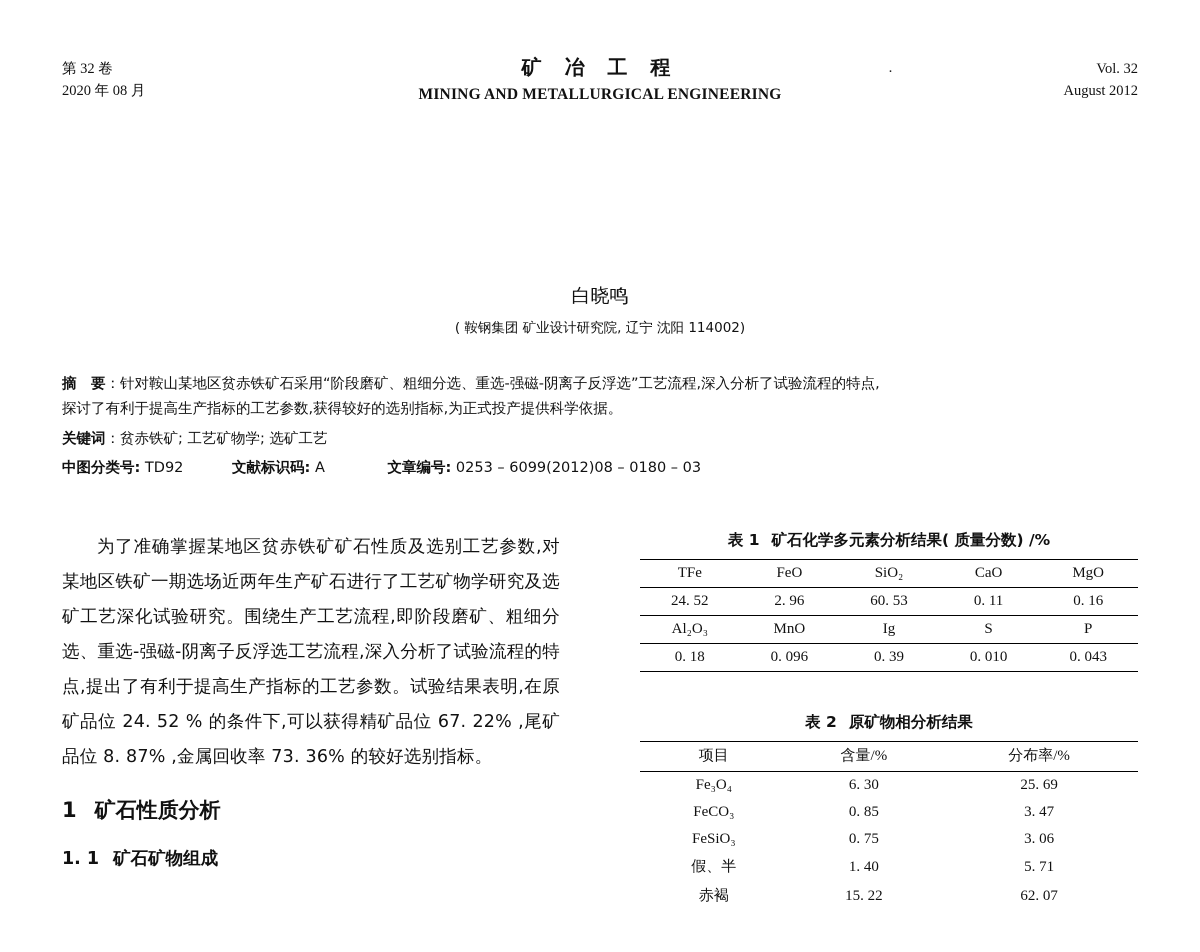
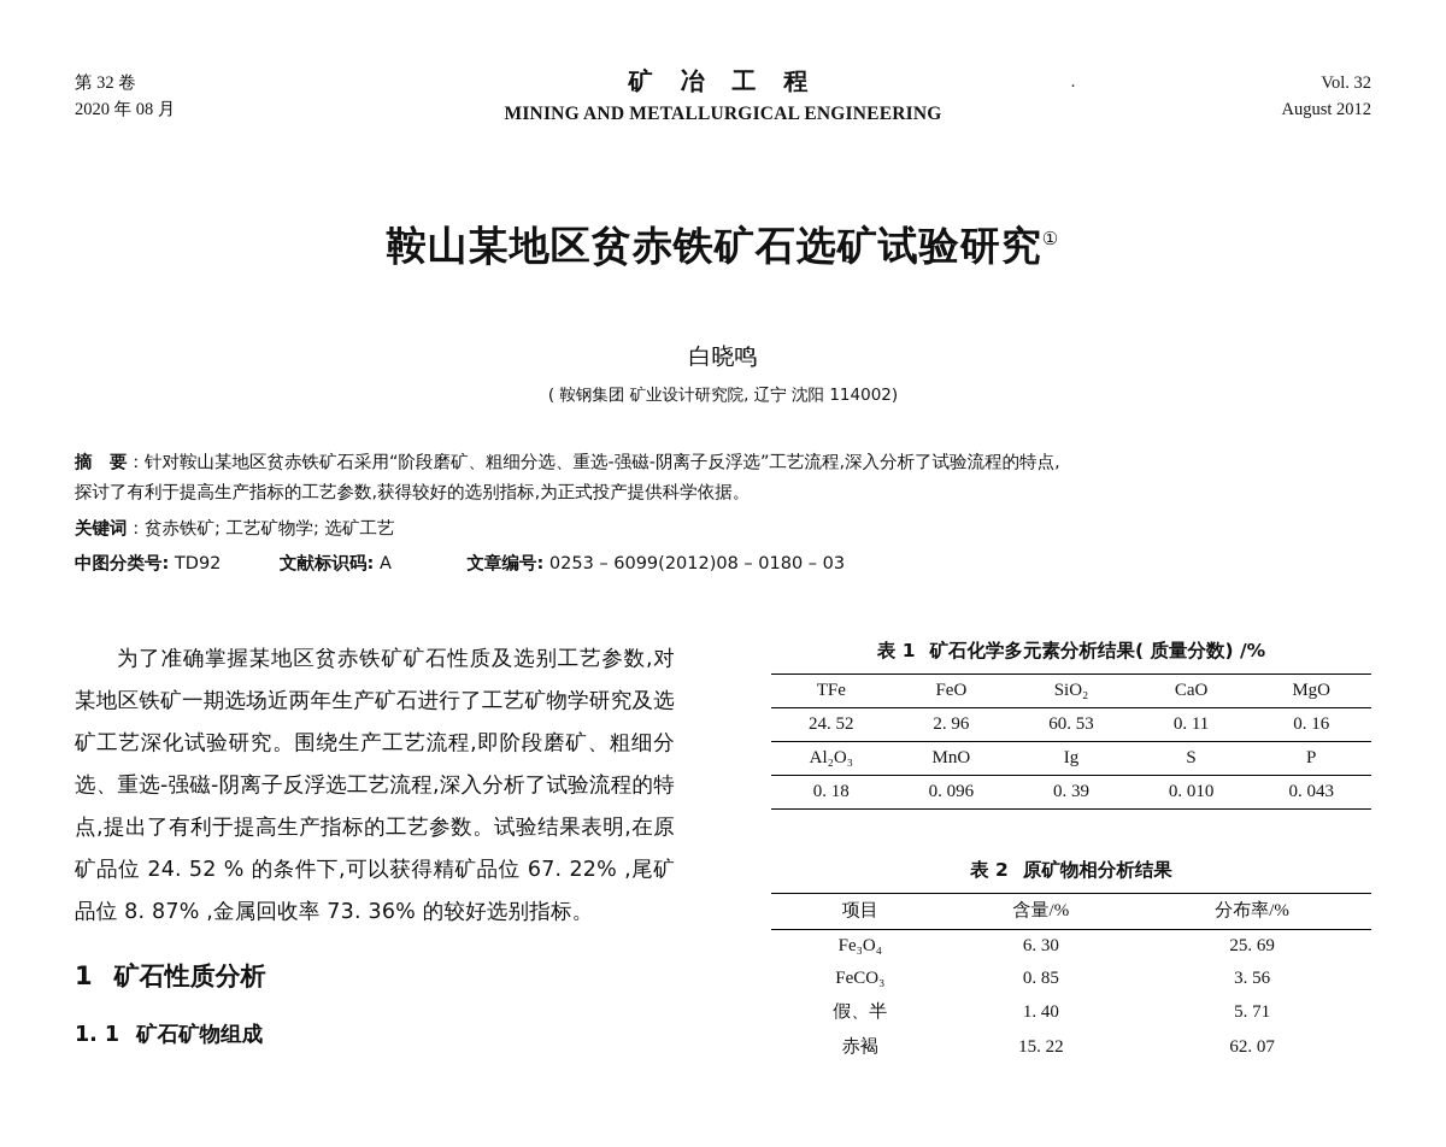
  第 32 卷
  2020 年 08 月
  矿 冶 工 程
  MINING AND METALLURGICAL ENGINEERING
  Vol. 32
  August 2012
  ·
+ 鞍山某地区贫赤铁矿石选矿试验研究①
  白晓鸣
  ( 鞍钢集团 矿业设计研究院, 辽宁 沈阳 114002)
  摘 要：针对鞍山某地区贫赤铁矿石采用“阶段磨矿、粗细分选、重选-强磁-阴离子反浮选”工艺流程,深入分析了试验流程的特点,
  探讨了有利于提高生产指标的工艺参数,获得较好的选别指标,为正式投产提供科学依据。
  关键词：贫赤铁矿; 工艺矿物学; 选矿工艺
  中图分类号: TD92 文献标识码: A 文章编号: 0253 – 6099(2012)08 – 0180 – 03
  为了准确掌握某地区贫赤铁矿矿石性质及选别工艺参数,对某地区铁矿一期选场近两年生产矿石进行了工艺矿物学研究及选矿工艺深化试验研究。围绕生产工艺流程,即阶段磨矿、粗细分选、重选-强磁-阴离子反浮选工艺流程,深入分析了试验流程的特点,提出了有利于提高生产指标的工艺参数。试验结果表明,在原矿品位 24. 52 % 的条件下,可以获得精矿品位 67. 22% ,尾矿品位 8. 87% ,金属回收率 73. 36% 的较好选别指标。
  1 矿石性质分析
  1. 1 矿石矿物组成
  表 1 矿石化学多元素分析结果( 质量分数) /%
  TFe	FeO	SiO₂	CaO	MgO
  24. 52	2. 96	60. 53	0. 11	0. 16
  Al₂O₃	MnO	Ig	S	P
  0. 18	0. 096	0. 39	0. 010	0. 043
  表 2 原矿物相分析结果
  项目	含量/%	分布率/%
  Fe₃O₄	6. 30	25. 69
- FeCO₃	0. 85	3. 47
+ FeCO₃	0. 85	3. 56
- FeSiO₃	0. 75	3. 06
  假、半	1. 40	5. 71
  赤褐	15. 22	62. 07
